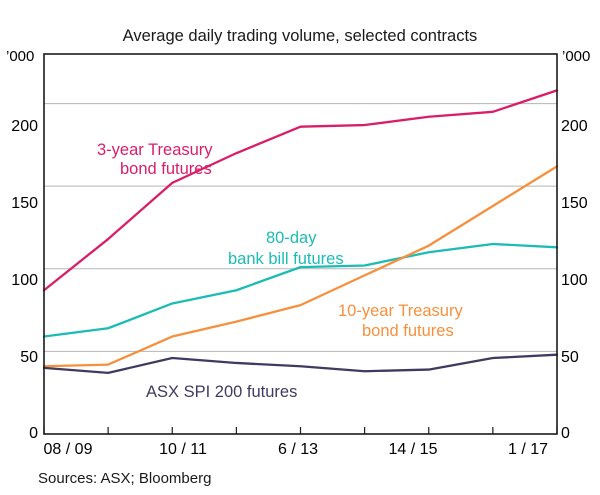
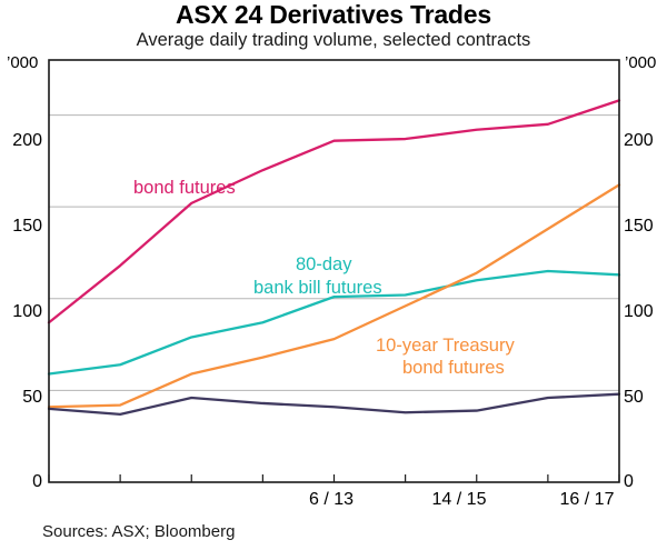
+ ASX 24 Derivatives Trades
  Average daily trading volume, selected contracts
  ’000
  ’000
  0
  50
  100
  150
  200
  0
  50
  100
  150
  200
- 08 / 09
- 10 / 11
  6 / 13
  14 / 15
- 1 / 17
+ 16 / 17
- 3-year Treasury
  bond futures
  80-day
  bank bill futures
  10-year Treasury
  bond futures
- ASX SPI 200 futures
  Sources: ASX; Bloomberg
